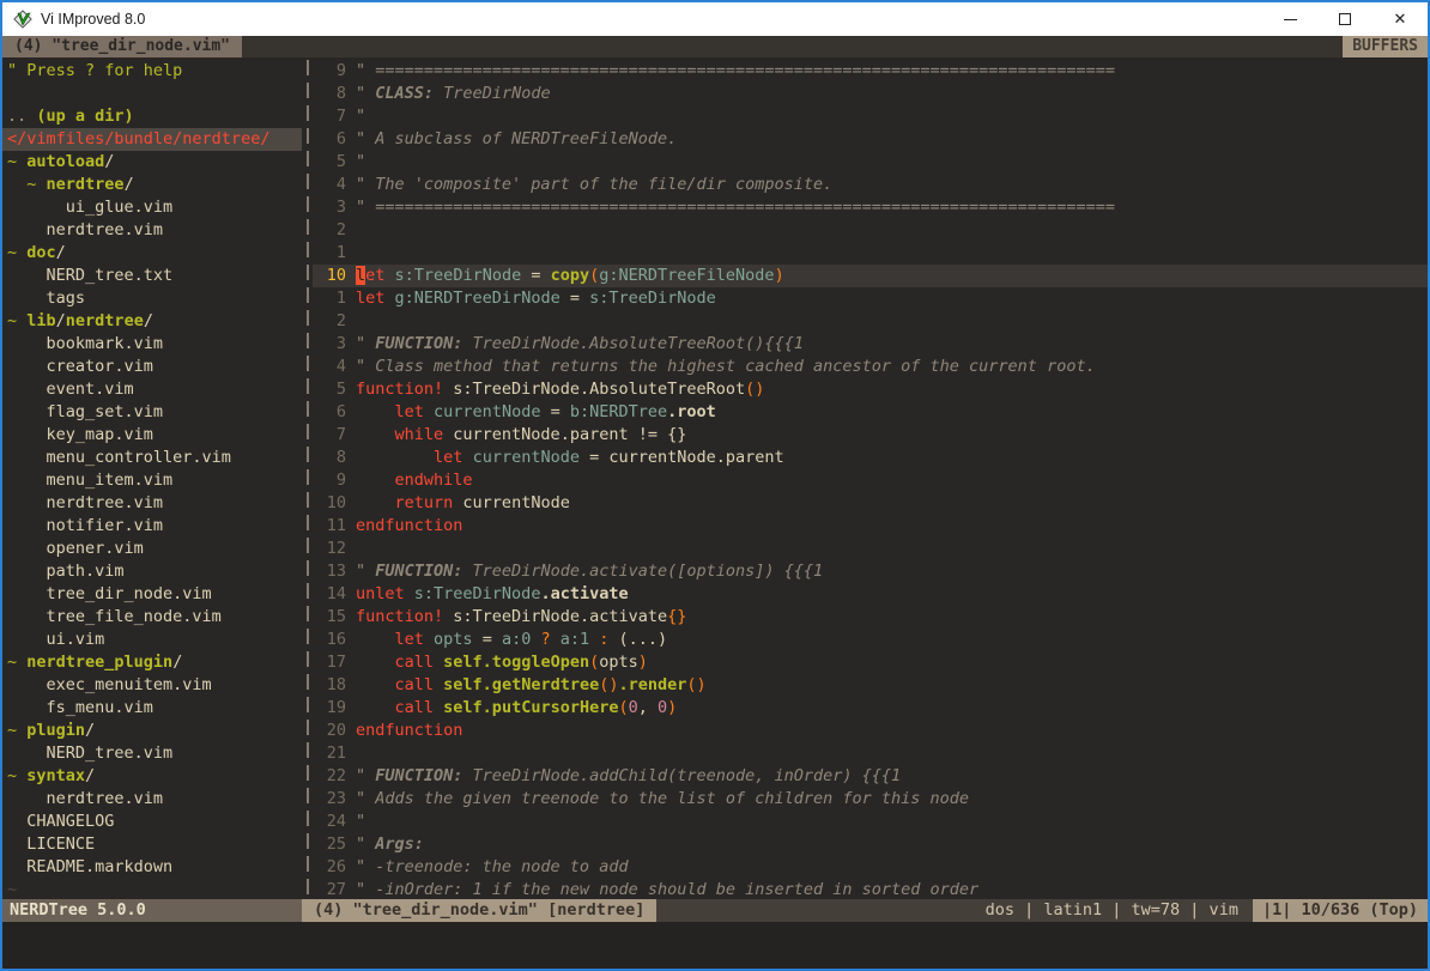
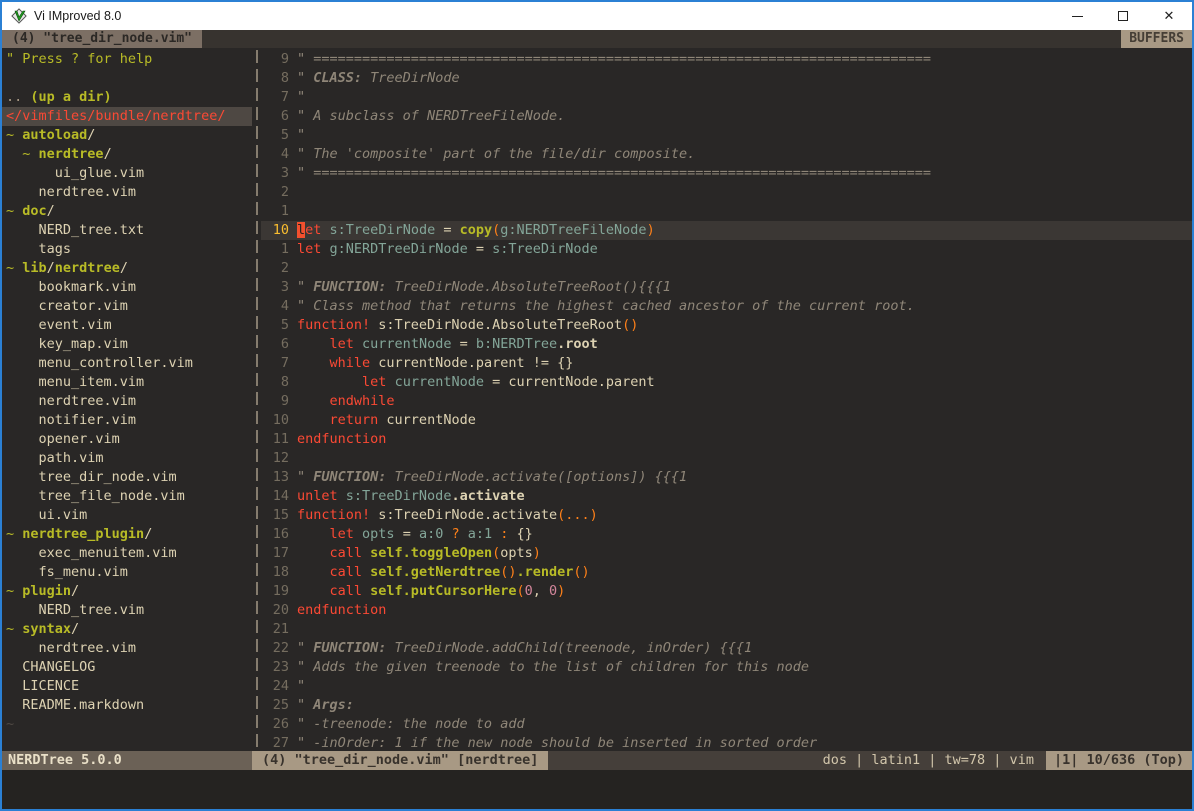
  Vi IMproved 8.0
  ✕
  (4) "tree_dir_node.vim"
  BUFFERS
  " Press ? for help
  .. (up a dir)
  </vimfiles/bundle/nerdtree/
  ~ autoload/
  ~ nerdtree/
  ui_glue.vim
  nerdtree.vim
  ~ doc/
  NERD_tree.txt
  tags
  ~ lib/nerdtree/
  bookmark.vim
  creator.vim
  event.vim
- flag_set.vim
  key_map.vim
  menu_controller.vim
  menu_item.vim
  nerdtree.vim
  notifier.vim
  opener.vim
  path.vim
  tree_dir_node.vim
  tree_file_node.vim
  ui.vim
  ~ nerdtree_plugin/
  exec_menuitem.vim
  fs_menu.vim
  ~ plugin/
  NERD_tree.vim
  ~ syntax/
  nerdtree.vim
  CHANGELOG
  LICENCE
  README.markdown
  ~
  9
  " ============================================================================
  8
  " CLASS: TreeDirNode
  7
  "
  6
  " A subclass of NERDTreeFileNode.
  5
  "
  4
  " The 'composite' part of the file/dir composite.
  3
  " ============================================================================
  2
  1
  10
  let s:TreeDirNode = copy(g:NERDTreeFileNode)
  1
  let g:NERDTreeDirNode = s:TreeDirNode
  2
  3
  " FUNCTION: TreeDirNode.AbsoluteTreeRoot(){{{1
  4
  " Class method that returns the highest cached ancestor of the current root.
  5
  function! s:TreeDirNode.AbsoluteTreeRoot()
  6
  let currentNode = b:NERDTree.root
  7
  while currentNode.parent != {}
  8
  let currentNode = currentNode.parent
  9
  endwhile
  10
  return currentNode
  11
  endfunction
  12
  13
  " FUNCTION: TreeDirNode.activate([options]) {{{1
  14
  unlet s:TreeDirNode.activate
  15
- function! s:TreeDirNode.activate{}
+ function! s:TreeDirNode.activate(...)
  16
- let opts = a:0 ? a:1 : (...)
+ let opts = a:0 ? a:1 : {}
  17
  call self.toggleOpen(opts)
  18
  call self.getNerdtree().render()
  19
  call self.putCursorHere(0, 0)
  20
  endfunction
  21
  22
  " FUNCTION: TreeDirNode.addChild(treenode, inOrder) {{{1
  23
  " Adds the given treenode to the list of children for this node
  24
  "
  25
  " Args:
  26
  " -treenode: the node to add
  27
  " -inOrder: 1 if the new node should be inserted in sorted order
  NERDTree 5.0.0
  (4) "tree_dir_node.vim" [nerdtree]
  dos | latin1 | tw=78 | vim
  |1| 10/636 (Top)
